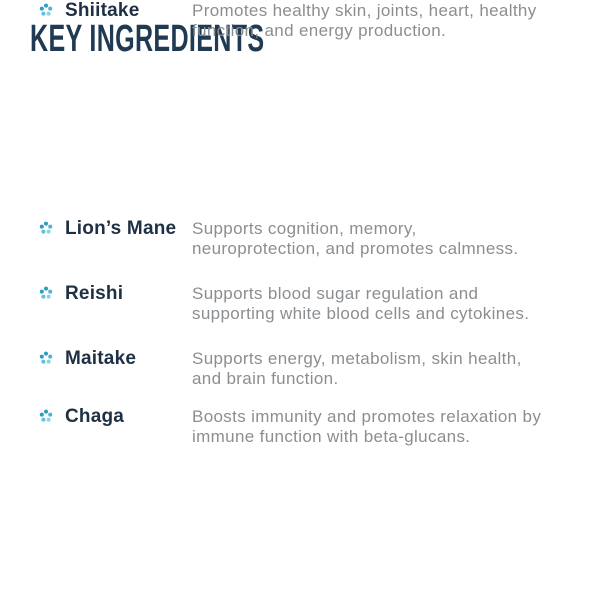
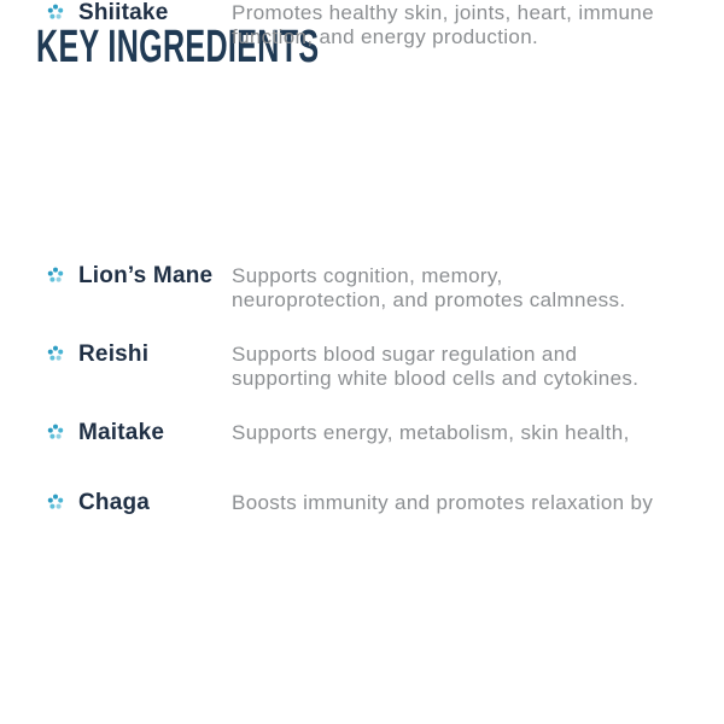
  KEY INGREDIENTS
  Lion’s Mane
  Supports cognition, memory,
  neuroprotection, and promotes calmness.
  Reishi
  Supports blood sugar regulation and
  supporting white blood cells and cytokines.
  Maitake
  Supports energy, metabolism, skin health,
- and brain function.
  Chaga
  Boosts immunity and promotes relaxation by
- immune function with beta-glucans.
  Shiitake
- Promotes healthy skin, joints, heart, healthy
+ Promotes healthy skin, joints, heart, immune
  function, and energy production.
